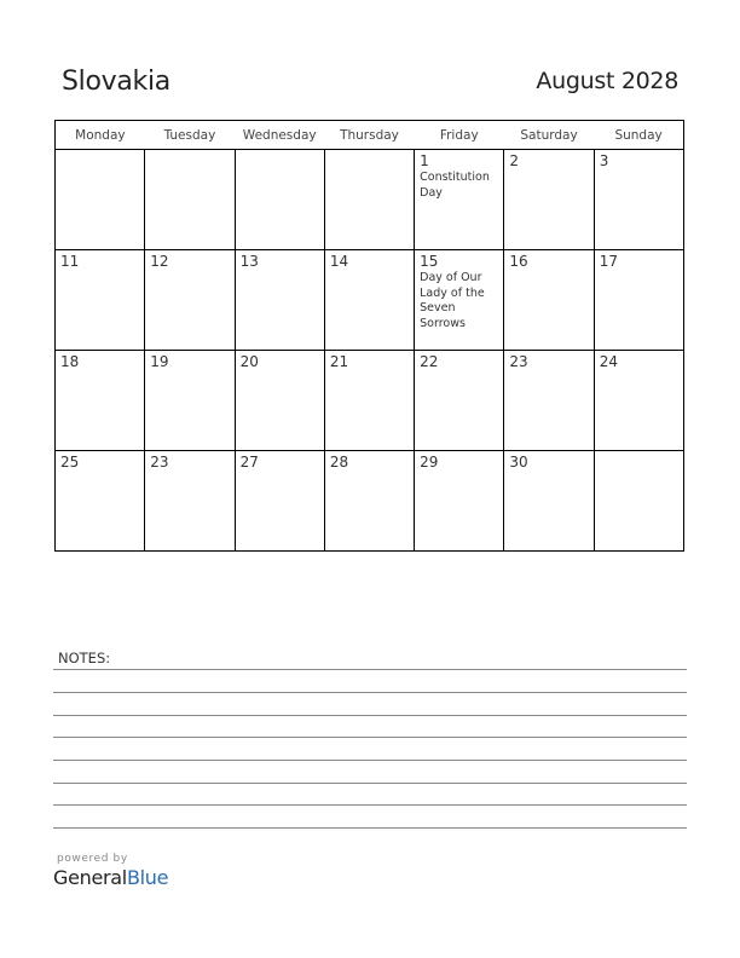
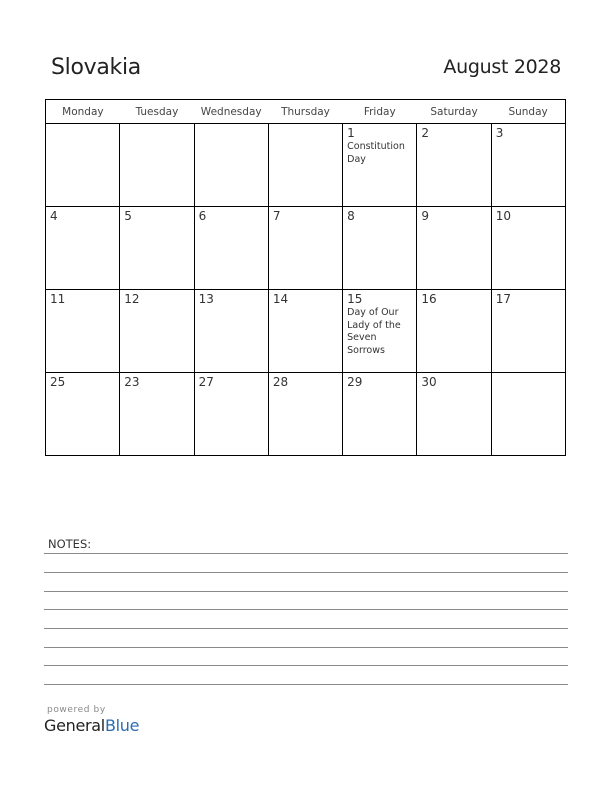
  Slovakia
  August 2028
  Monday	Tuesday	Wednesday	Thursday	Friday	Saturday	Sunday
  				1Constitution Day	2	3
+ 4	5	6	7	8	9	10
  11	12	13	14	15Day of Our Lady of the Seven Sorrows	16	17
- 18	19	20	21	22	23	24
  25	23	27	28	29	30
  NOTES:
  powered by
  GeneralBlue
